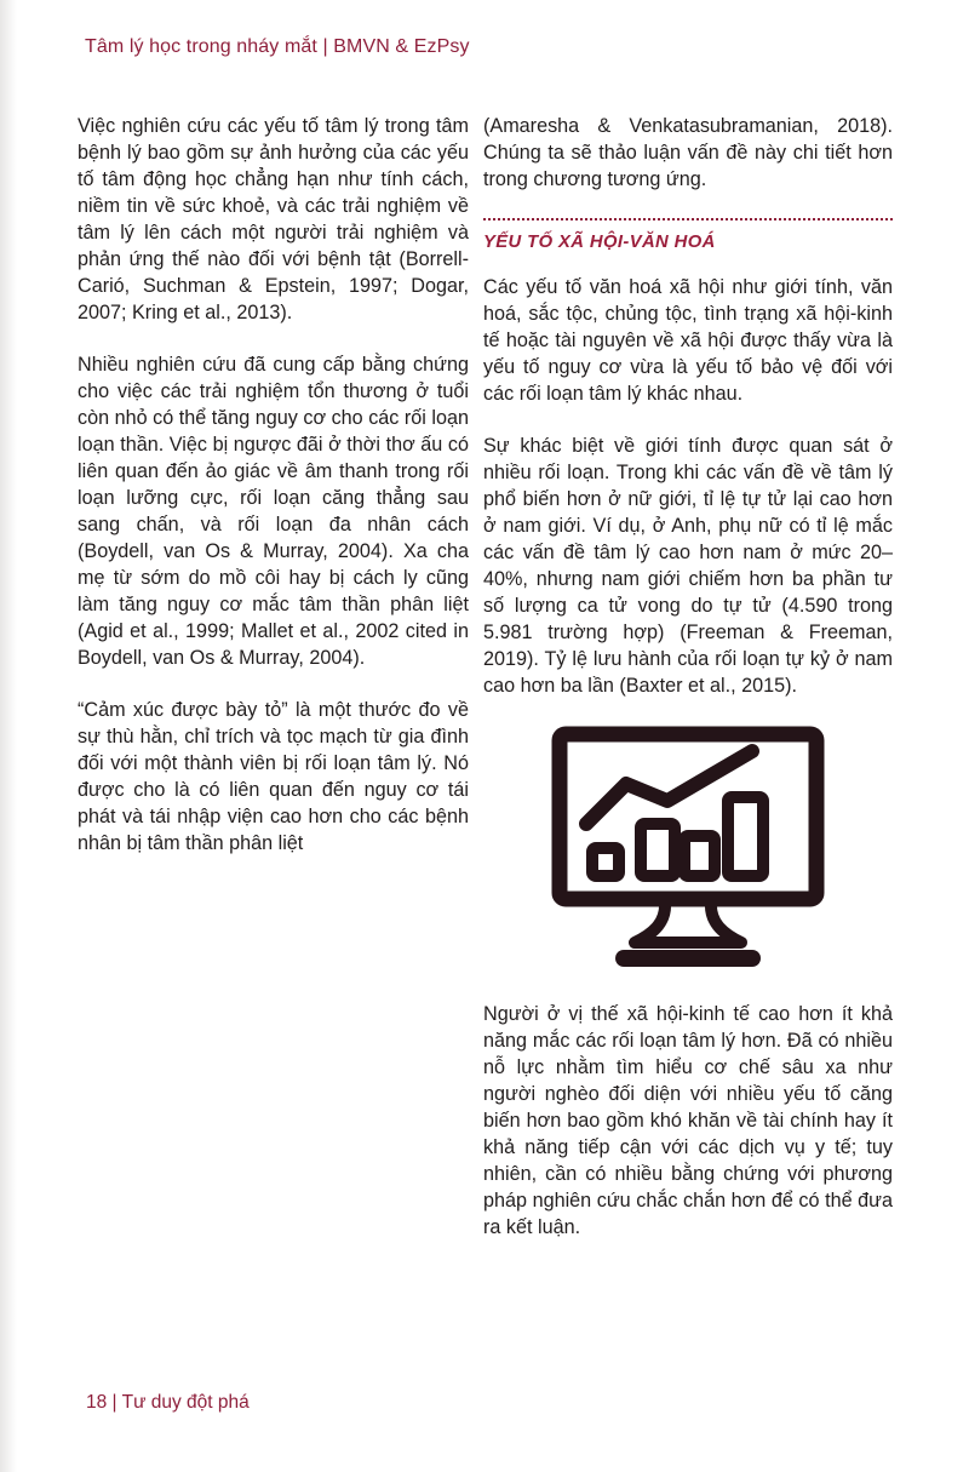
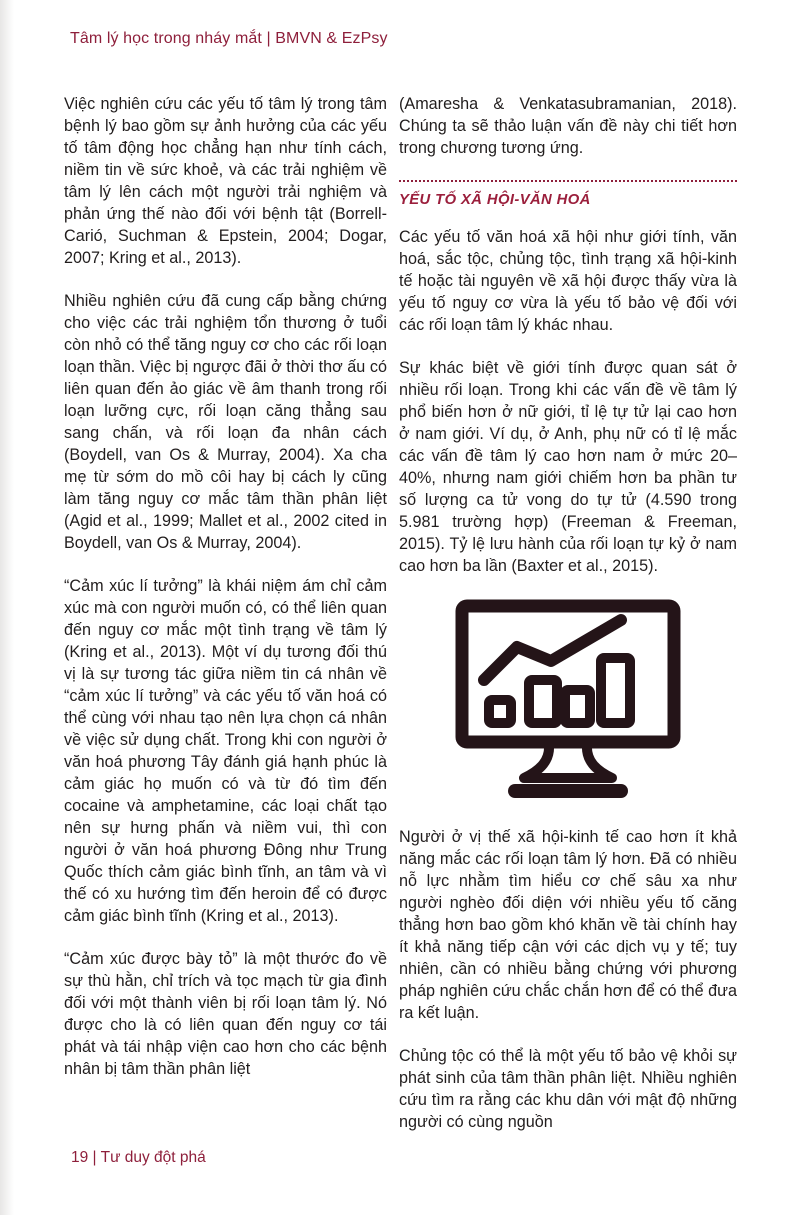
  Tâm lý học trong nháy mắt | BMVN & EzPsy
- Việc nghiên cứu các yếu tố tâm lý trong tâm bệnh lý bao gồm sự ảnh hưởng của các yếu tố tâm động học chẳng hạn như tính cách, niềm tin về sức khoẻ, và các trải nghiệm về tâm lý lên cách một người trải nghiệm và phản ứng thế nào đối với bệnh tật (Borrell-Carió, Suchman & Epstein, 1997; Dogar, 2007; Kring et al., 2013).
+ Việc nghiên cứu các yếu tố tâm lý trong tâm bệnh lý bao gồm sự ảnh hưởng của các yếu tố tâm động học chẳng hạn như tính cách, niềm tin về sức khoẻ, và các trải nghiệm về tâm lý lên cách một người trải nghiệm và phản ứng thế nào đối với bệnh tật (Borrell-Carió, Suchman & Epstein, 2004; Dogar, 2007; Kring et al., 2013).
  Nhiều nghiên cứu đã cung cấp bằng chứng cho việc các trải nghiệm tổn thương ở tuổi còn nhỏ có thể tăng nguy cơ cho các rối loạn loạn thần. Việc bị ngược đãi ở thời thơ ấu có liên quan đến ảo giác về âm thanh trong rối loạn lưỡng cực, rối loạn căng thẳng sau sang chấn, và rối loạn đa nhân cách (Boydell, van Os & Murray, 2004). Xa cha mẹ từ sớm do mồ côi hay bị cách ly cũng làm tăng nguy cơ mắc tâm thần phân liệt (Agid et al., 1999; Mallet et al., 2002 cited in Boydell, van Os & Murray, 2004).
+ “Cảm xúc lí tưởng” là khái niệm ám chỉ cảm xúc mà con người muốn có, có thể liên quan đến nguy cơ mắc một tình trạng về tâm lý (Kring et al., 2013). Một ví dụ tương đối thú vị là sự tương tác giữa niềm tin cá nhân về “cảm xúc lí tưởng” và các yếu tố văn hoá có thể cùng với nhau tạo nên lựa chọn cá nhân về việc sử dụng chất. Trong khi con người ở văn hoá phương Tây đánh giá hạnh phúc là cảm giác họ muốn có và từ đó tìm đến cocaine và amphetamine, các loại chất tạo nên sự hưng phấn và niềm vui, thì con người ở văn hoá phương Đông như Trung Quốc thích cảm giác bình tĩnh, an tâm và vì thế có xu hướng tìm đến heroin để có được cảm giác bình tĩnh (Kring et al., 2013).
  “Cảm xúc được bày tỏ” là một thước đo về sự thù hằn, chỉ trích và tọc mạch từ gia đình đối với một thành viên bị rối loạn tâm lý. Nó được cho là có liên quan đến nguy cơ tái phát và tái nhập viện cao hơn cho các bệnh nhân bị tâm thần phân liệt
  (Amaresha & Venkatasubramanian, 2018). Chúng ta sẽ thảo luận vấn đề này chi tiết hơn trong chương tương ứng.
  YẾU TỐ XÃ HỘI-VĂN HOÁ
  Các yếu tố văn hoá xã hội như giới tính, văn hoá, sắc tộc, chủng tộc, tình trạng xã hội-kinh tế hoặc tài nguyên về xã hội được thấy vừa là yếu tố nguy cơ vừa là yếu tố bảo vệ đối với các rối loạn tâm lý khác nhau.
- Sự khác biệt về giới tính được quan sát ở nhiều rối loạn. Trong khi các vấn đề về tâm lý phổ biến hơn ở nữ giới, tỉ lệ tự tử lại cao hơn ở nam giới. Ví dụ, ở Anh, phụ nữ có tỉ lệ mắc các vấn đề tâm lý cao hơn nam ở mức 20–40%, nhưng nam giới chiếm hơn ba phần tư số lượng ca tử vong do tự tử (4.590 trong 5.981 trường hợp) (Freeman & Freeman, 2019). Tỷ lệ lưu hành của rối loạn tự kỷ ở nam cao hơn ba lần (Baxter et al., 2015).
+ Sự khác biệt về giới tính được quan sát ở nhiều rối loạn. Trong khi các vấn đề về tâm lý phổ biến hơn ở nữ giới, tỉ lệ tự tử lại cao hơn ở nam giới. Ví dụ, ở Anh, phụ nữ có tỉ lệ mắc các vấn đề tâm lý cao hơn nam ở mức 20–40%, nhưng nam giới chiếm hơn ba phần tư số lượng ca tử vong do tự tử (4.590 trong 5.981 trường hợp) (Freeman & Freeman, 2015). Tỷ lệ lưu hành của rối loạn tự kỷ ở nam cao hơn ba lần (Baxter et al., 2015).
- Người ở vị thế xã hội-kinh tế cao hơn ít khả năng mắc các rối loạn tâm lý hơn. Đã có nhiều nỗ lực nhằm tìm hiểu cơ chế sâu xa như người nghèo đối diện với nhiều yếu tố căng biến hơn bao gồm khó khăn về tài chính hay ít khả năng tiếp cận với các dịch vụ y tế; tuy nhiên, cần có nhiều bằng chứng với phương pháp nghiên cứu chắc chắn hơn để có thể đưa ra kết luận.
+ Người ở vị thế xã hội-kinh tế cao hơn ít khả năng mắc các rối loạn tâm lý hơn. Đã có nhiều nỗ lực nhằm tìm hiểu cơ chế sâu xa như người nghèo đối diện với nhiều yếu tố căng thẳng hơn bao gồm khó khăn về tài chính hay ít khả năng tiếp cận với các dịch vụ y tế; tuy nhiên, cần có nhiều bằng chứng với phương pháp nghiên cứu chắc chắn hơn để có thể đưa ra kết luận.
+ Chủng tộc có thể là một yếu tố bảo vệ khỏi sự phát sinh của tâm thần phân liệt. Nhiều nghiên cứu tìm ra rằng các khu dân với mật độ những người có cùng nguồn
- 18 | Tư duy đột phá
+ 19 | Tư duy đột phá
